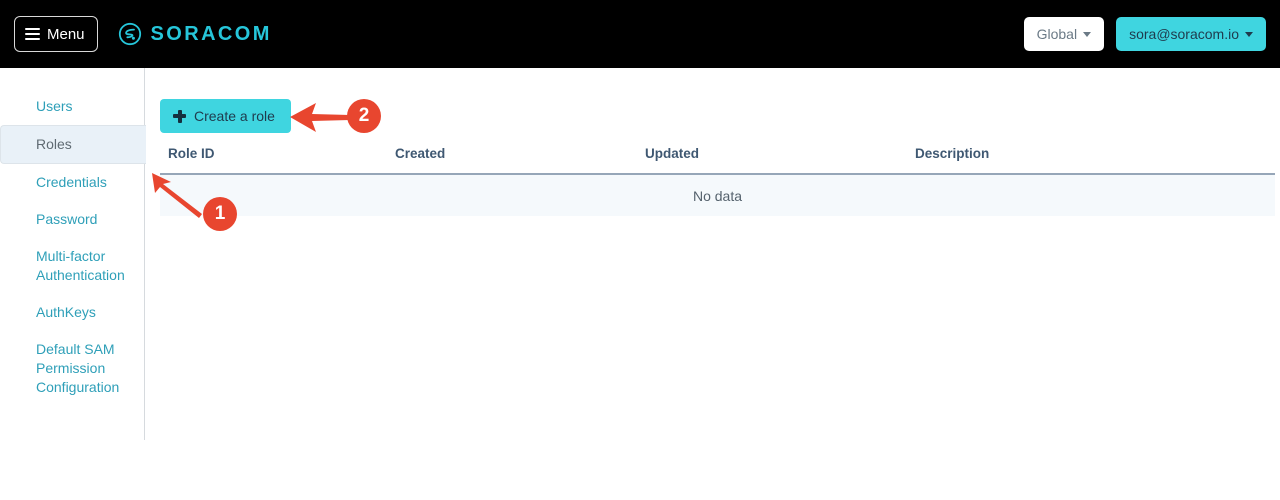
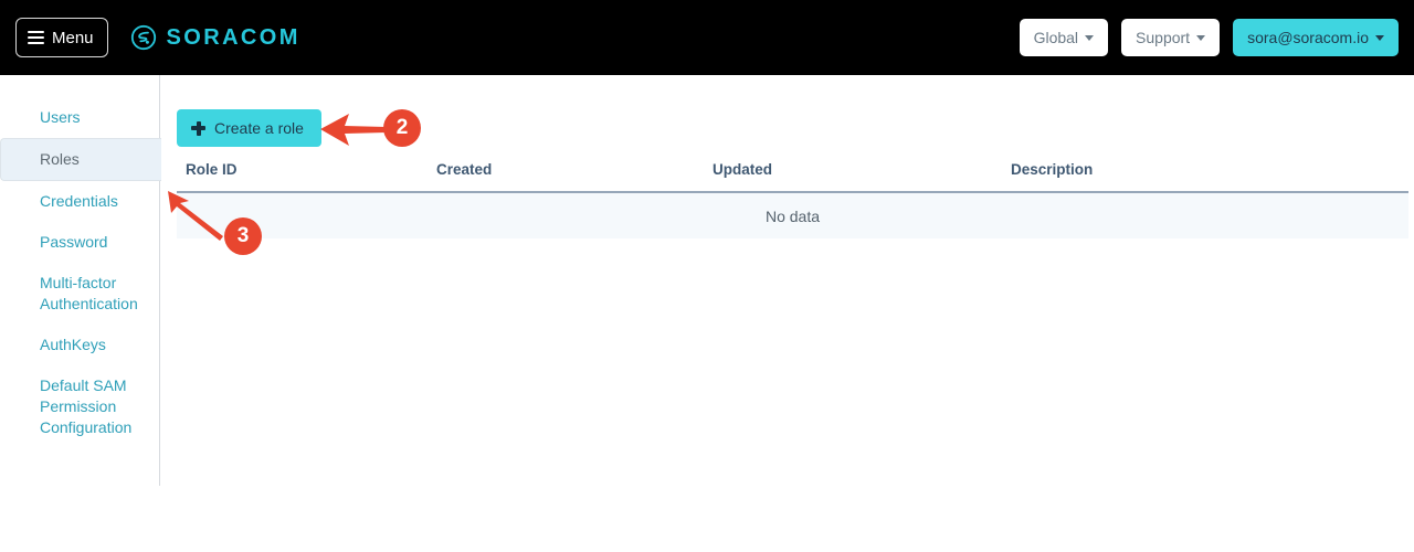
  Menu
  SORACOM
  Global
+ Support
  sora@soracom.io
  Users
  Roles
  Credentials
  Password
  Multi-factor Authentication
  AuthKeys
  Default SAM Permission Configuration
  Create a role
  Role ID	Created	Updated	Description
  No data
- 1
+ 3
  2
